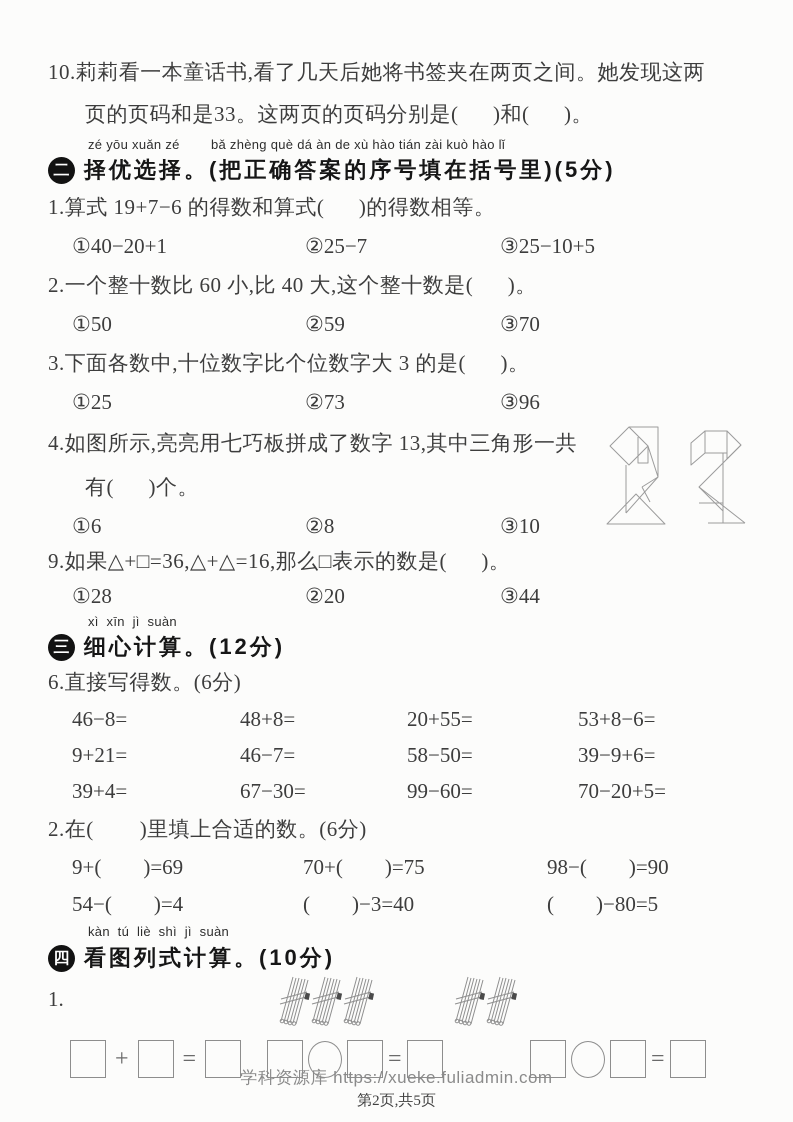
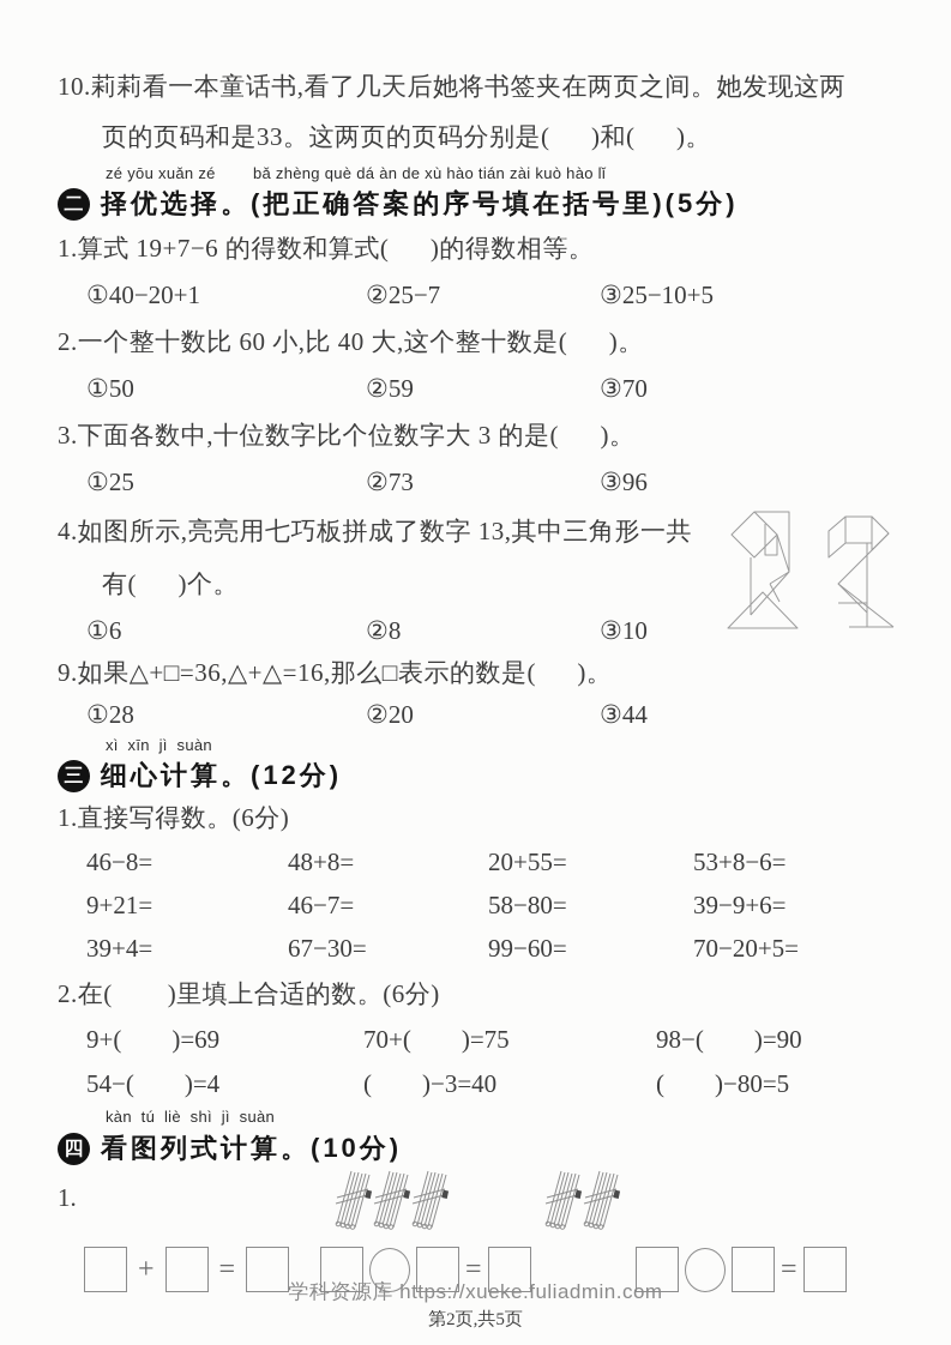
  10.莉莉看一本童话书,看了几天后她将书签夹在两页之间。她发现这两
  页的页码和是33。这两页的页码分别是( )和( )。
  zé yōu xuǎn zé bǎ zhèng què dá àn de xù hào tián zài kuò hào lǐ
  二
  择优选择。(把正确答案的序号填在括号里)(5分)
  1.算式 19+7−6 的得数和算式( )的得数相等。
  ①40−20+1
  ②25−7
  ③25−10+5
  2.一个整十数比 60 小,比 40 大,这个整十数是( )。
  ①50
  ②59
  ③70
  3.下面各数中,十位数字比个位数字大 3 的是( )。
  ①25
  ②73
  ③96
  4.如图所示,亮亮用七巧板拼成了数字 13,其中三角形一共
  有( )个。
  ①6
  ②8
  ③10
  9.如果△+□=36,△+△=16,那么□表示的数是( )。
  ①28
  ②20
  ③44
  xì xīn jì suàn
  三
  细心计算。(12分)
- 6.直接写得数。(6分)
+ 1.直接写得数。(6分)
  46−8=
  48+8=
  20+55=
  53+8−6=
  9+21=
  46−7=
- 58−50=
+ 58−80=
  39−9+6=
  39+4=
  67−30=
  99−60=
  70−20+5=
  2.在( )里填上合适的数。(6分)
  9+( )=69
  70+( )=75
  98−( )=90
  54−( )=4
  ( )−3=40
  ( )−80=5
  kàn tú liè shì jì suàn
  四
  看图列式计算。(10分)
  1.
  +
  =
  =
  =
  学科资源库 https://xueke.fuliadmin.com
  第2页,共5页
